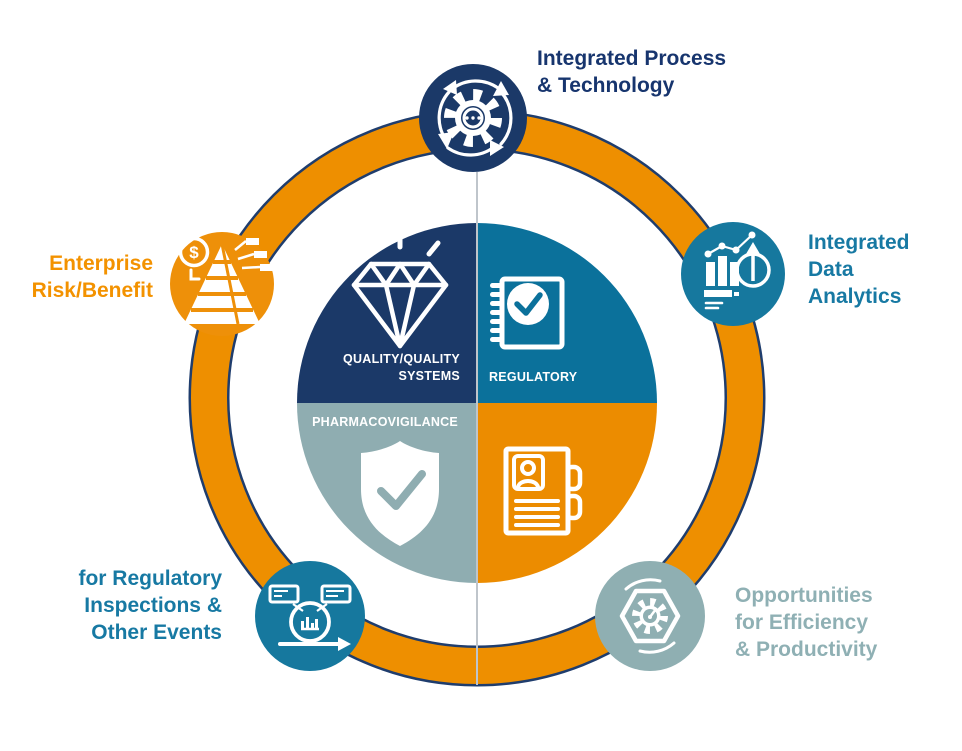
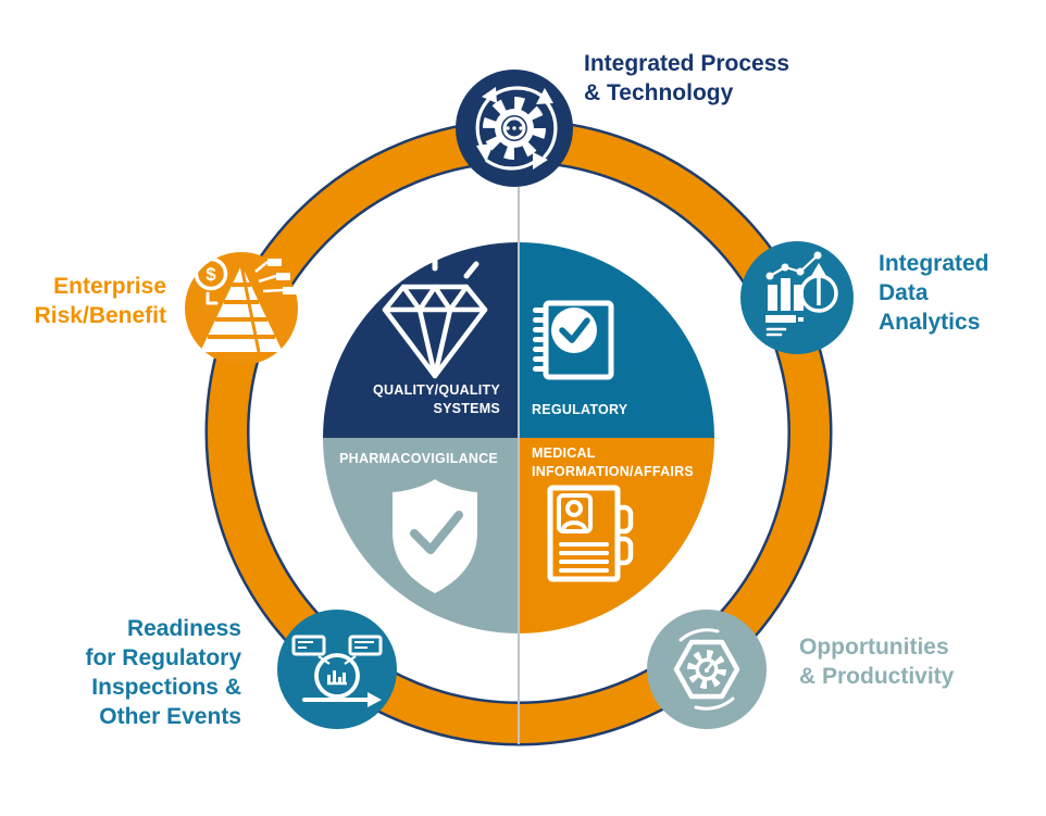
  $
  Integrated Process
  & Technology
  Integrated
  Data
  Analytics
  Enterprise
  Risk/Benefit
+ Readiness
  for Regulatory
  Inspections &
  Other Events
  Opportunities
- for Efficiency
  & Productivity
  QUALITY/QUALITY
  SYSTEMS
  REGULATORY
  PHARMACOVIGILANCE
+ MEDICAL
+ INFORMATION/AFFAIRS
